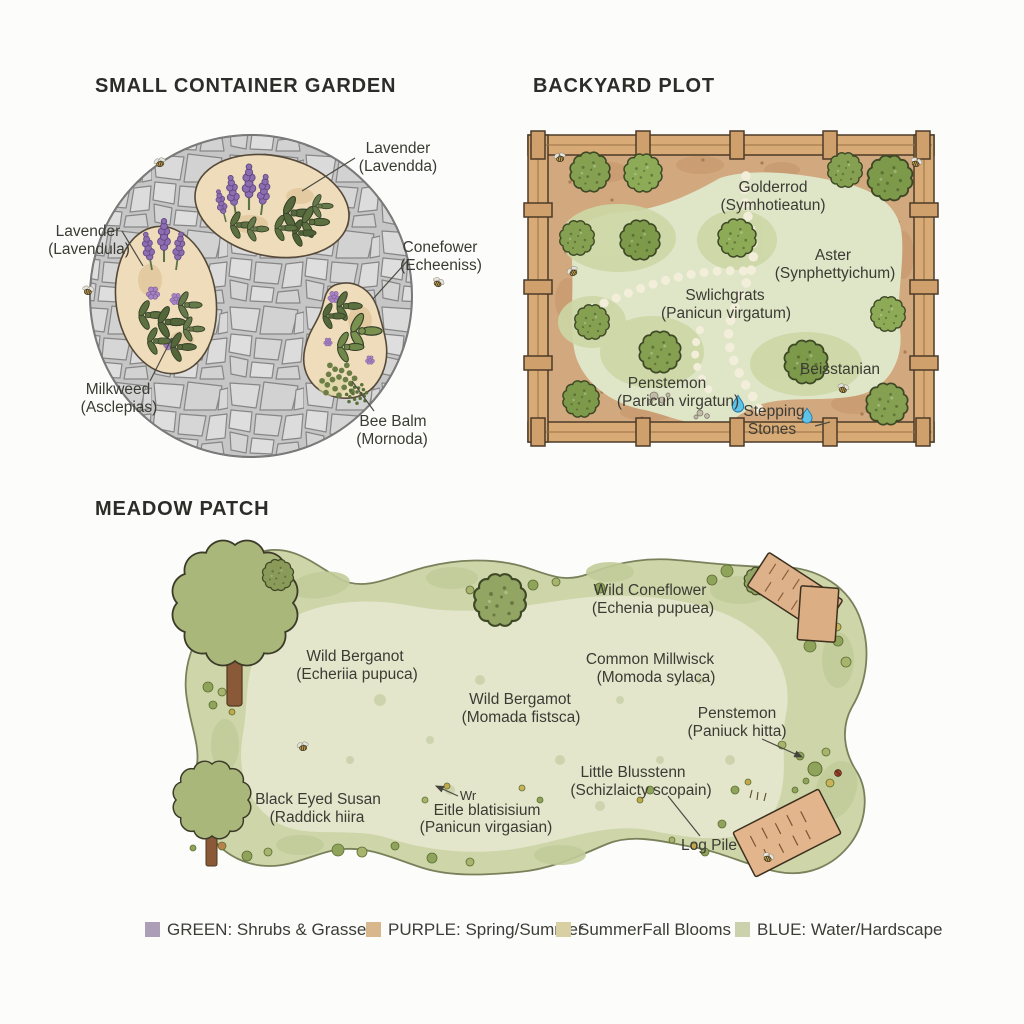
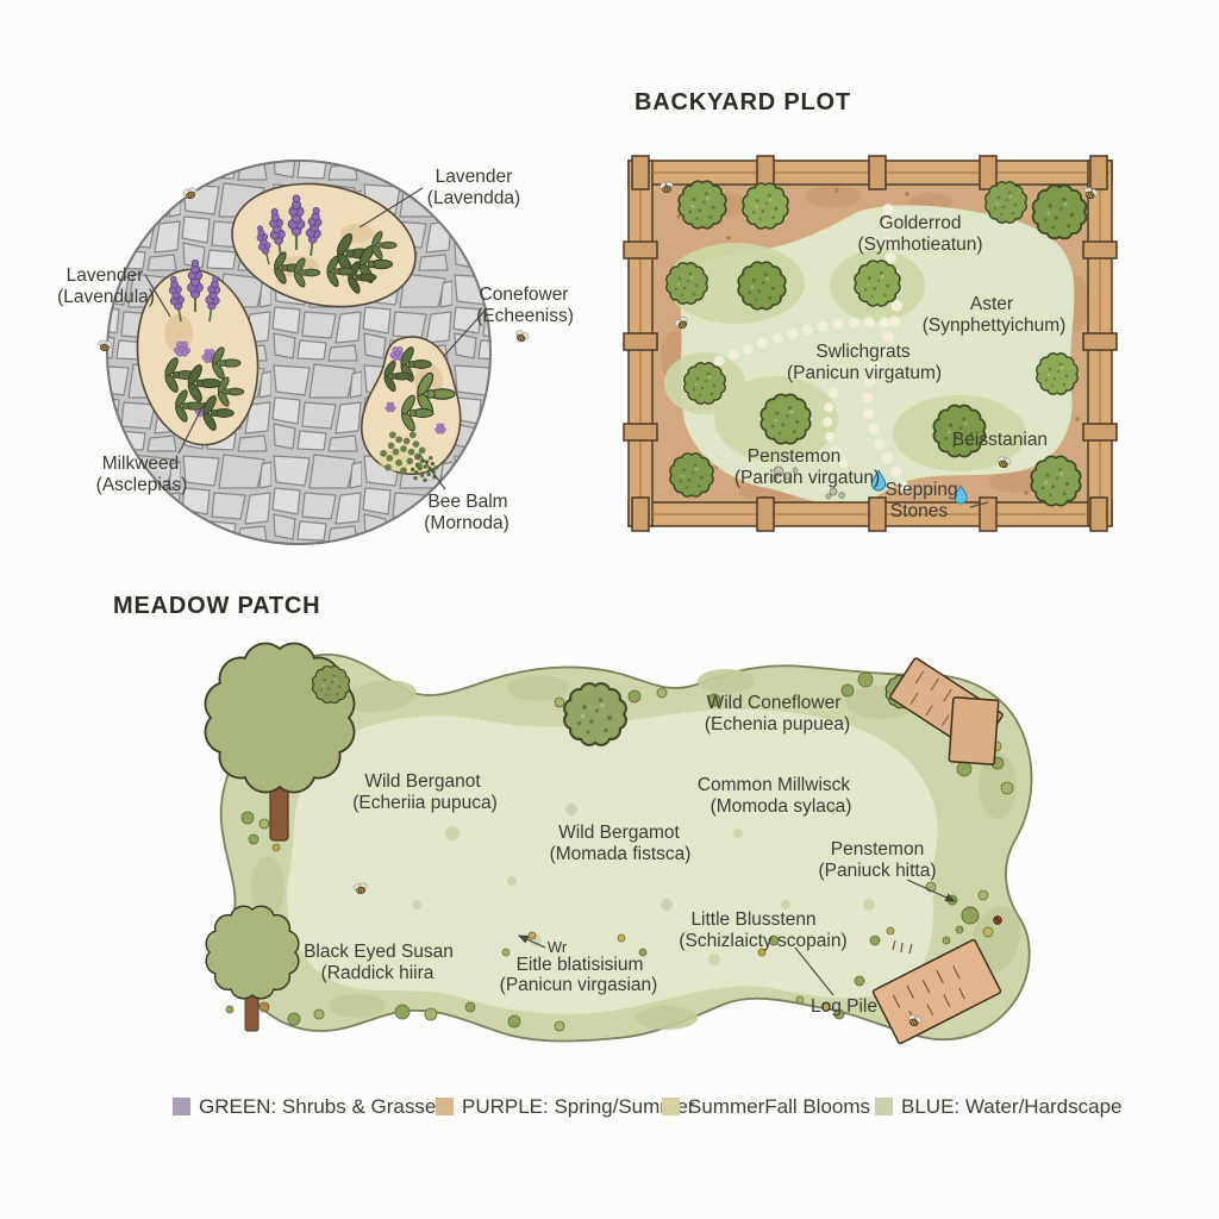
- SMALL CONTAINER GARDEN
  Lavender
  (Lavendda)
  Lavender
  (Lavendula)
  Milkweed
  (Asclepias)
  Conefower
  (Echeeniss)
  Bee Balm
  (Mornoda)
  BACKYARD PLOT
  Golderrod
  (Symhotieatun)
  Aster
  (Synphettyichum)
  Swlichgrats
  (Panicun virgatum)
  Penstemon
  (Paricun virgatun)
  Beisstanian
  Stepping
  Stones
  MEADOW PATCH
  Wild Coneflower
  (Echenia pupuea)
  Wild Berganot
  (Echeriia pupuca)
  Common Millwisck
  (Momoda sylaca)
  Wild Bergamot
  (Momada fistsca)
  Penstemon
  (Paniuck hitta)
  Little Blusstenn
  (Schizlaicty scopain)
  Black Eyed Susan
  (Raddick hiira
  Wr
  Eitle blatisisium
  (Panicun virgasian)
  Log Pile
  GREEN: Shrubs & Grasse
  PURPLE: Spring/Sumer
  SummerFall Blooms
  BLUE: Water/Hardscape
